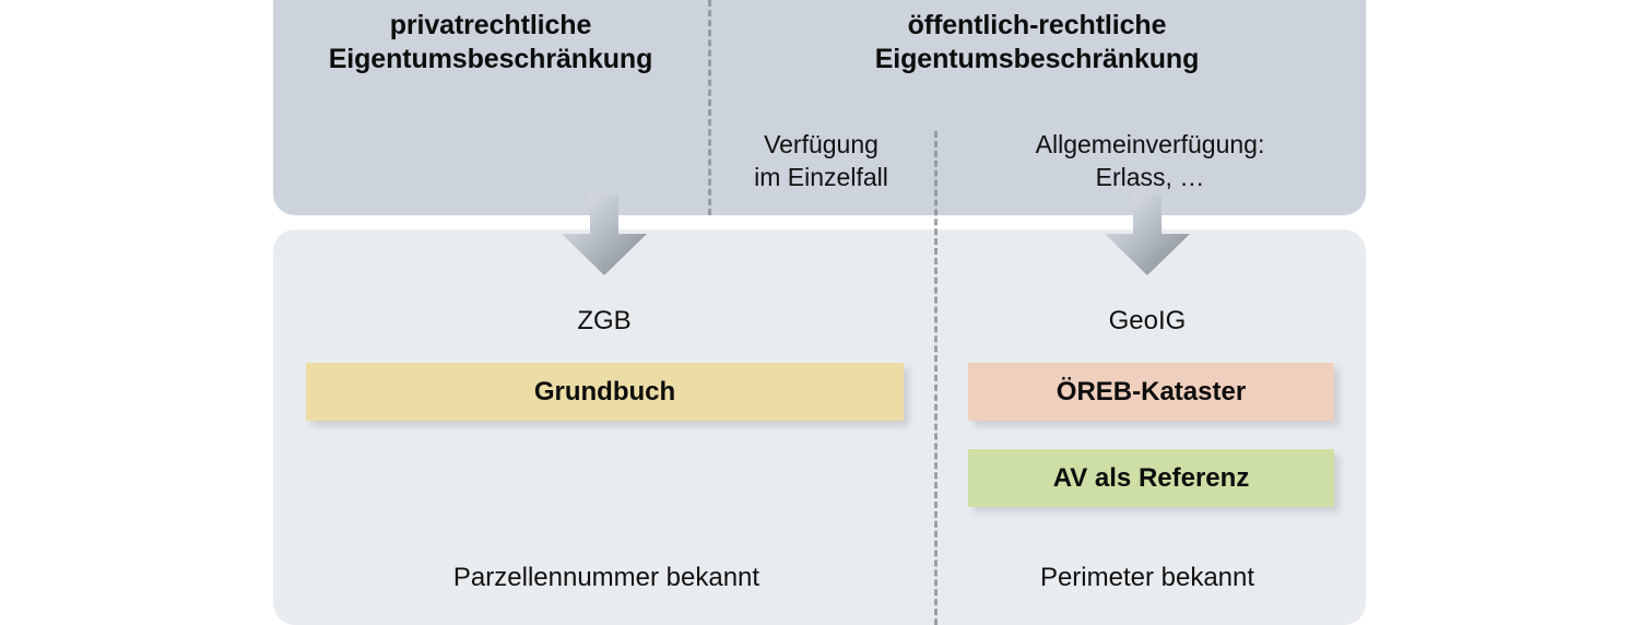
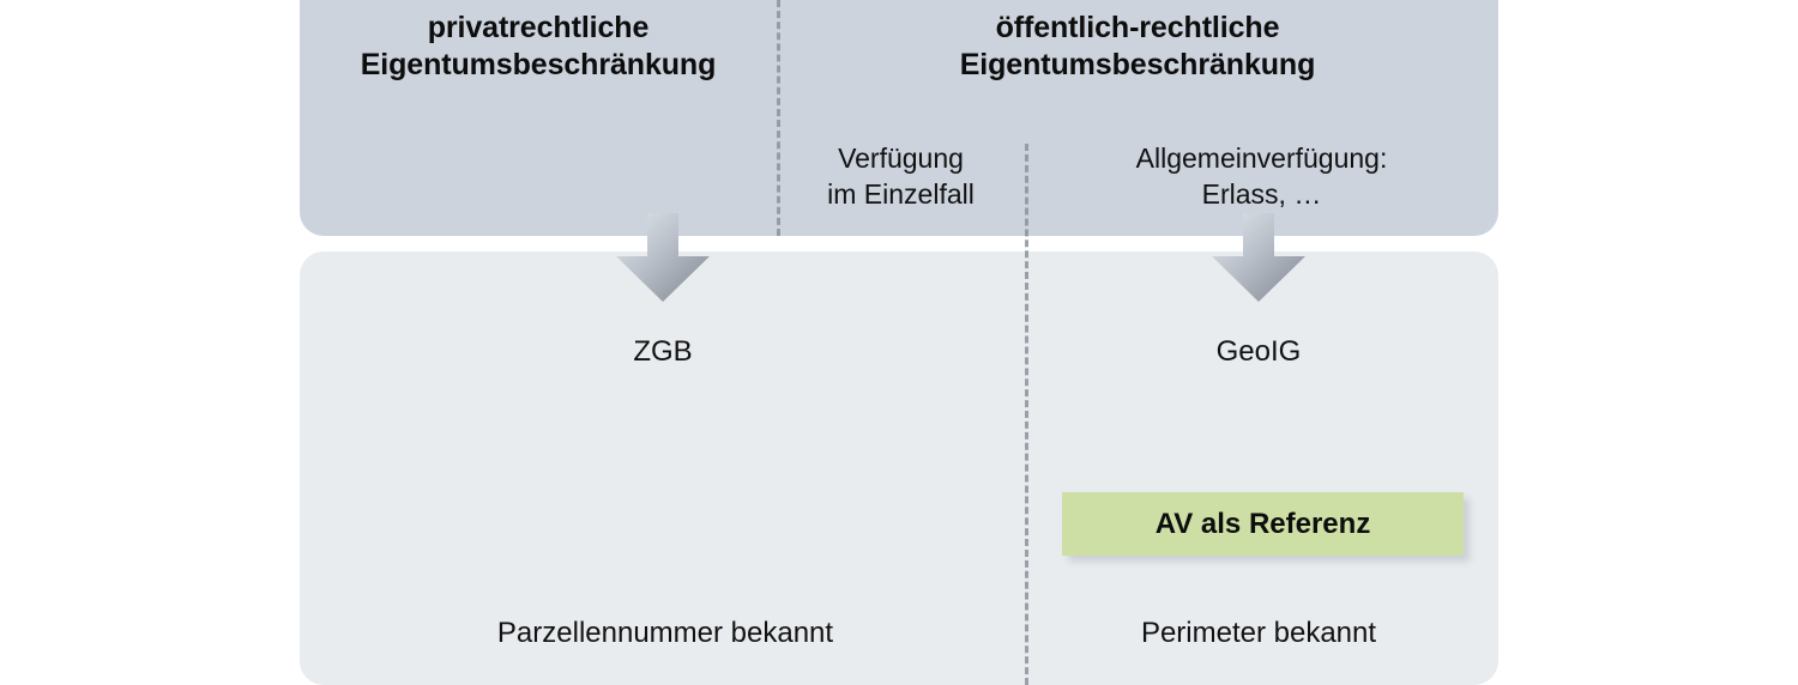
  privatrechtliche
  Eigentumsbeschränkung
  öffentlich-rechtliche
  Eigentumsbeschränkung
  Verfügung
  im Einzelfall
  Allgemeinverfügung:
  Erlass, …
  ZGB
  GeoIG
- Grundbuch
- ÖREB-Kataster
  AV als Referenz
  Parzellennummer bekannt
  Perimeter bekannt
